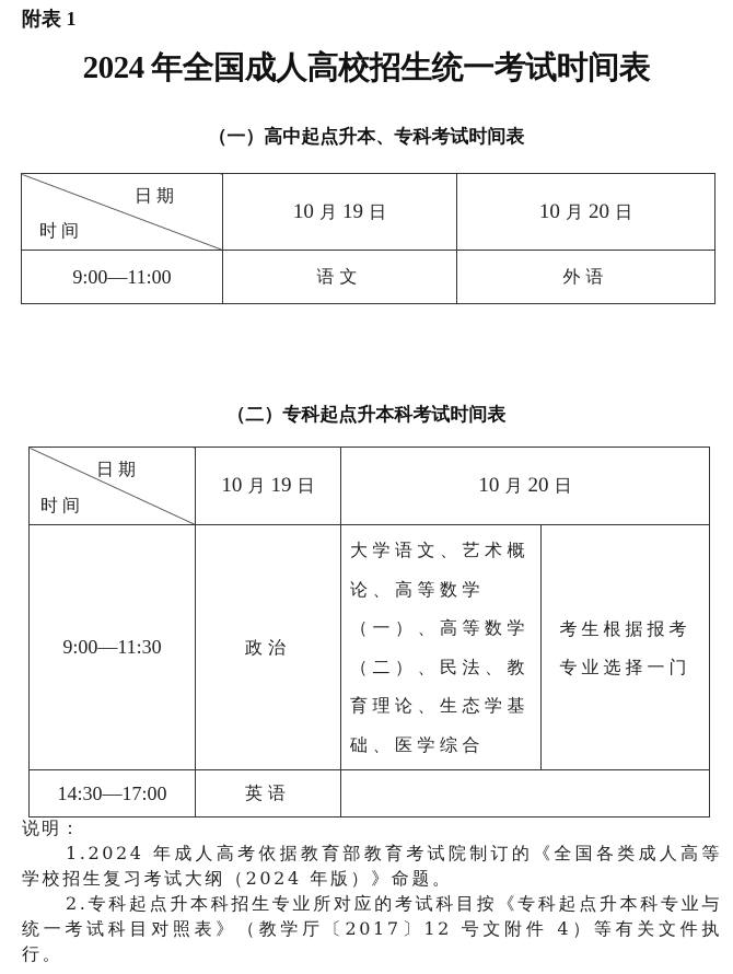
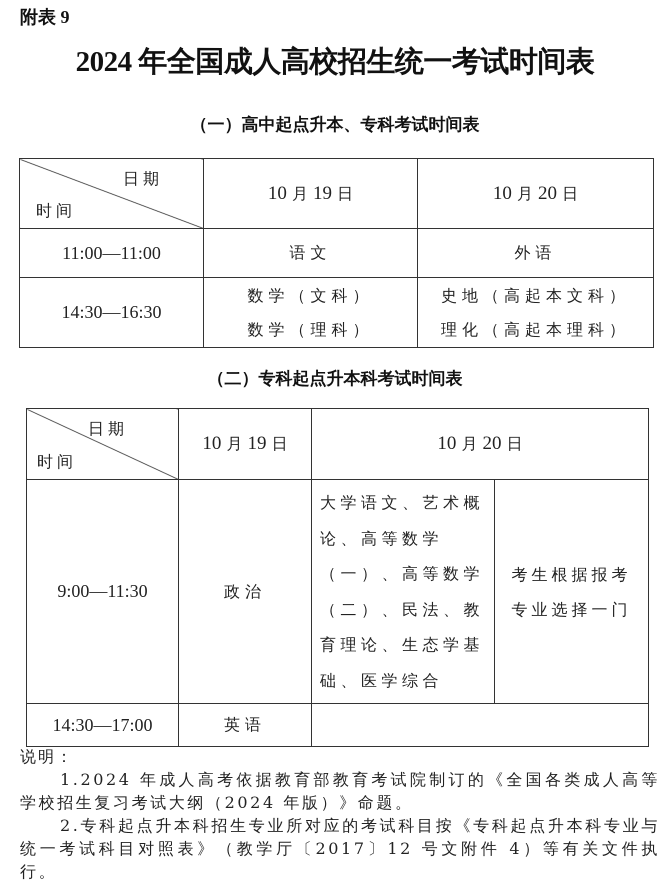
- 附表 1
+ 附表 9
  2024 年全国成人高校招生统一考试时间表
  （一）高中起点升本、专科考试时间表
  日期 时间	10 月 19 日	10 月 20 日
- 9:00—11:00	语文	外语
+ 11:00—11:00	语文	外语
+ 14:30—16:30	数学（文科） 数学（理科）	史地（高起本文科） 理化（高起本理科）
  （二）专科起点升本科考试时间表
  日期 时间	10 月 19 日	10 月 20 日
  9:00—11:30	政治	大学语文、艺术概 论、高等数学 （一）、高等数学 （二）、民法、教 育理论、生态学基 础、医学综合	考生根据报考 专业选择一门
  14:30—17:00	英语
  说明：
  1.2024 年成人高考依据教育部教育考试院制订的《全国各类成人高等学校招生复习考试大纲（2024 年版）》命题。
  2.专科起点升本科招生专业所对应的考试科目按《专科起点升本科专业与统一考试科目对照表》（教学厅〔2017〕12 号文附件 4）等有关文件执行。
